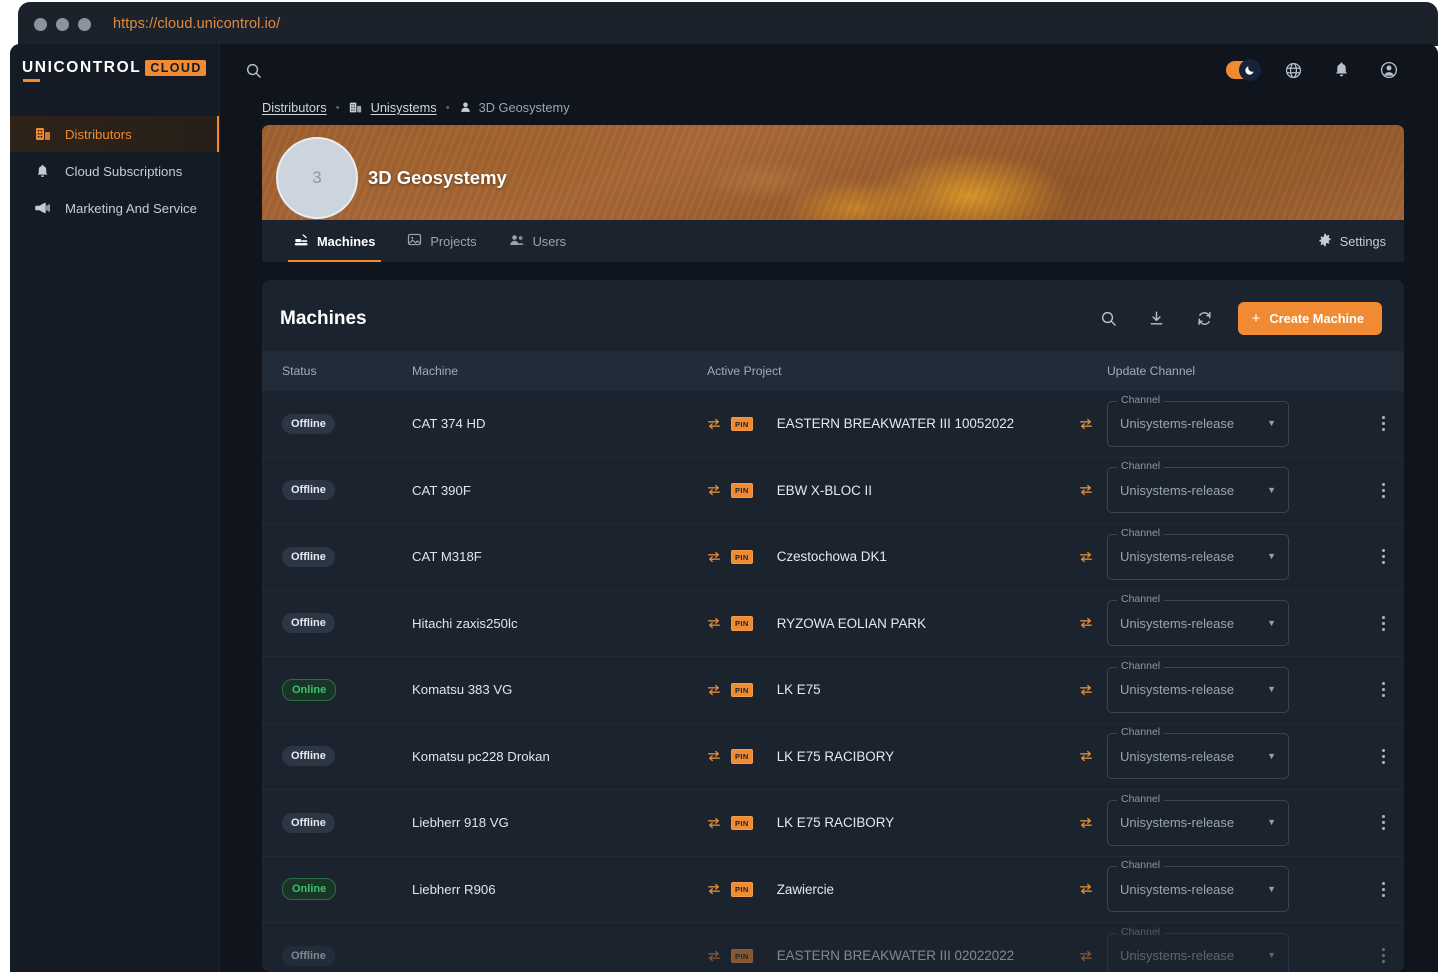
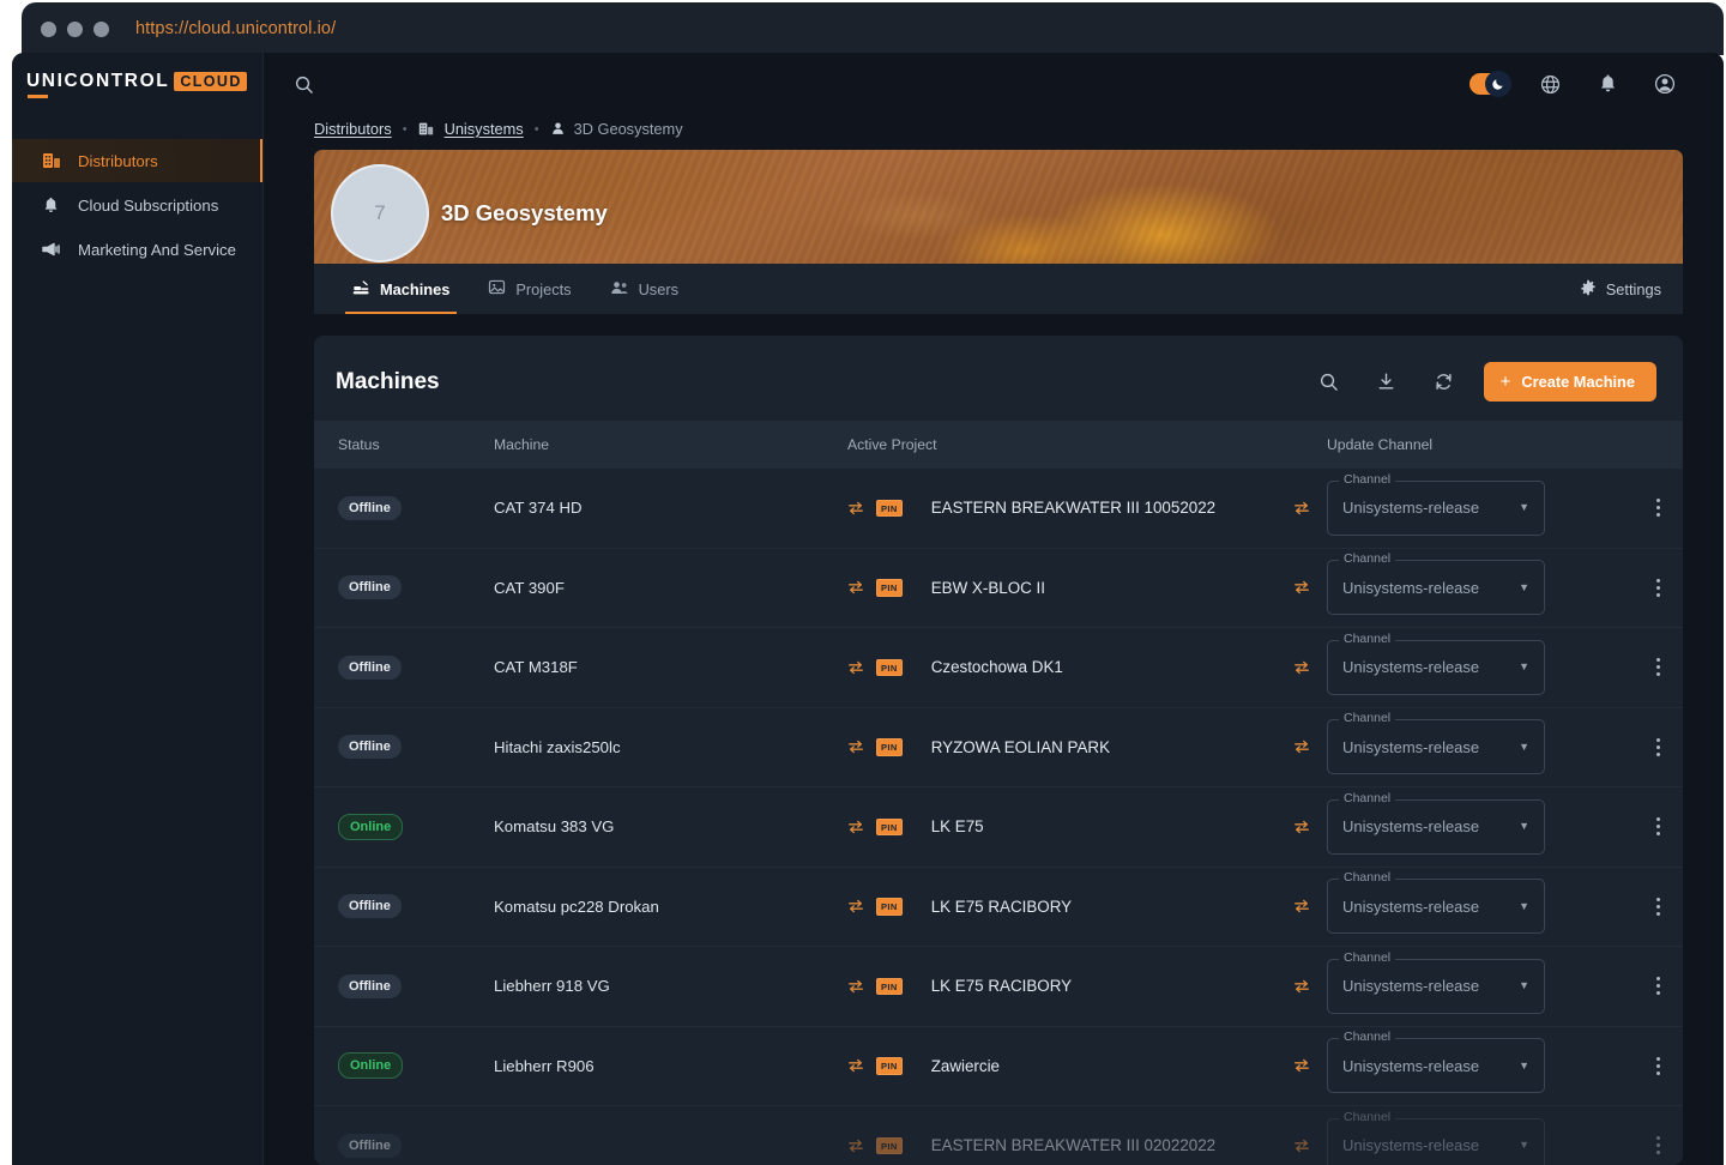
  https://cloud.unicontrol.io/
  UNICONTROL
  CLOUD
  Distributors
  Cloud Subscriptions
  Marketing And Service
  Distributors
  •
  Unisystems
  •
  3D Geosystemy
- 3
+ 7
  3D Geosystemy
  Machines
  Projects
  Users
  Settings
  Machines
  +
  Create Machine
  Status
  Machine
  Active Project
  Update Channel
  Offline
  CAT 374 HD
  PIN
  EASTERN BREAKWATER III 10052022
  Unisystems-release
  ▼
  Channel
  Offline
  CAT 390F
  PIN
  EBW X-BLOC II
  Unisystems-release
  ▼
  Channel
  Offline
  CAT M318F
  PIN
  Czestochowa DK1
  Unisystems-release
  ▼
  Channel
  Offline
  Hitachi zaxis250lc
  PIN
  RYZOWA EOLIAN PARK
  Unisystems-release
  ▼
  Channel
  Online
  Komatsu 383 VG
  PIN
  LK E75
  Unisystems-release
  ▼
  Channel
  Offline
  Komatsu pc228 Drokan
  PIN
  LK E75 RACIBORY
  Unisystems-release
  ▼
  Channel
  Offline
  Liebherr 918 VG
  PIN
  LK E75 RACIBORY
  Unisystems-release
  ▼
  Channel
  Online
  Liebherr R906
  PIN
  Zawiercie
  Unisystems-release
  ▼
  Channel
  Offline
  PIN
  EASTERN BREAKWATER III 02022022
  Unisystems-release
  ▼
  Channel
